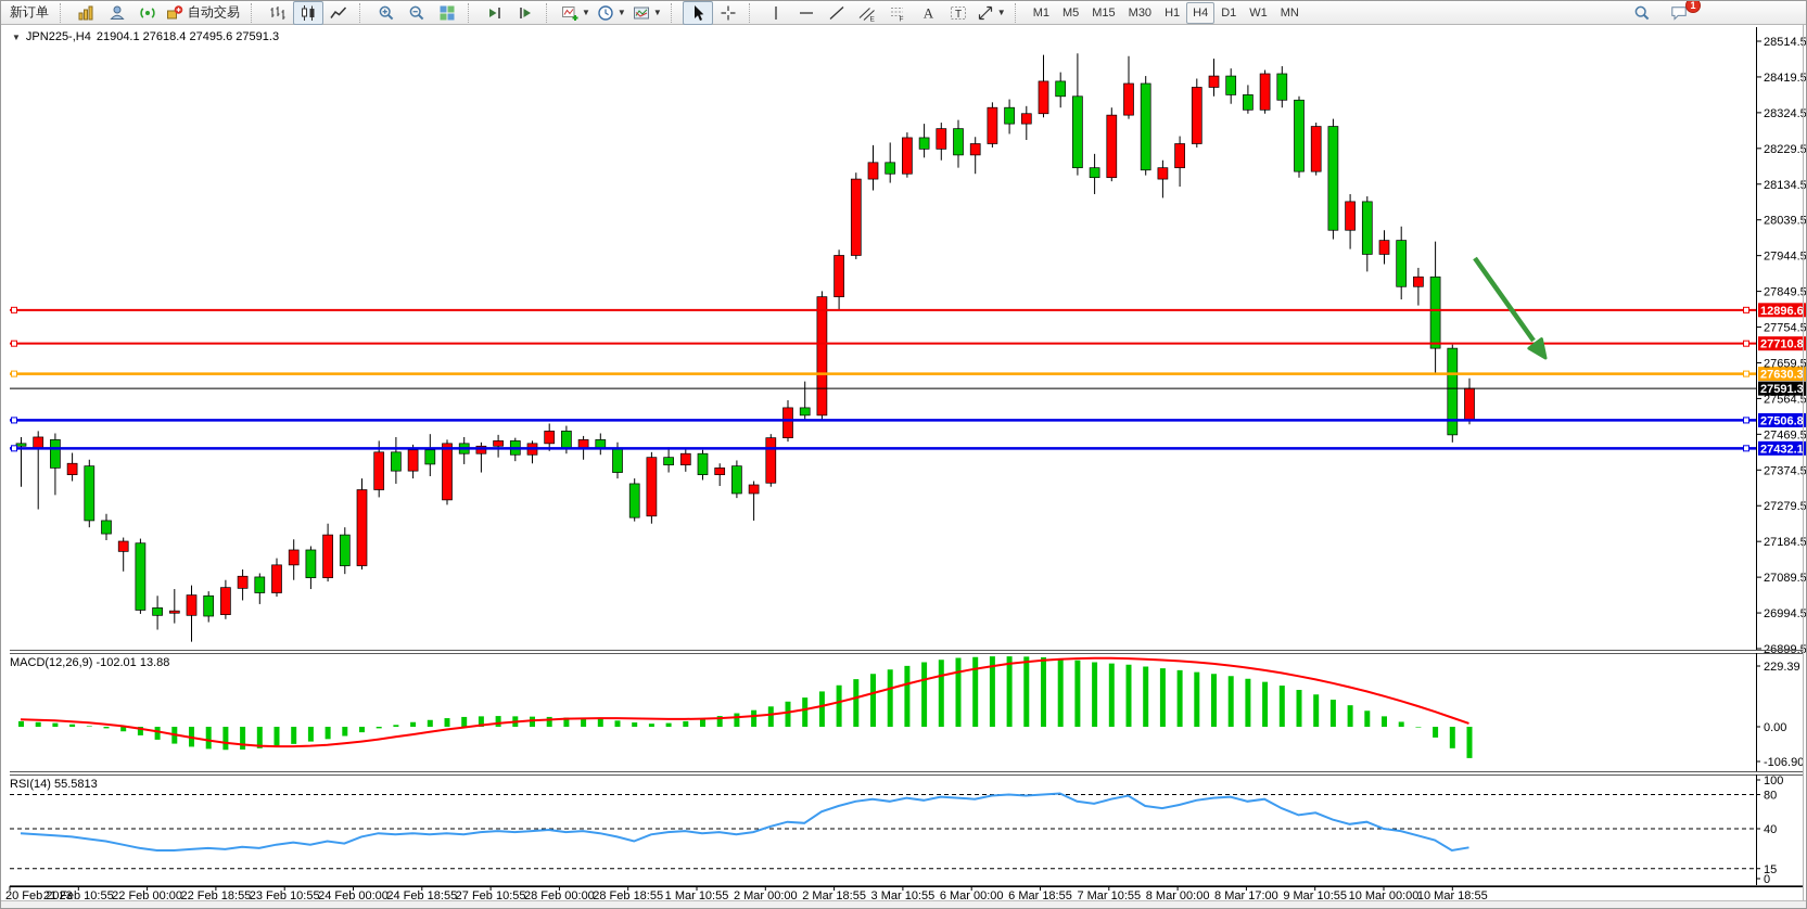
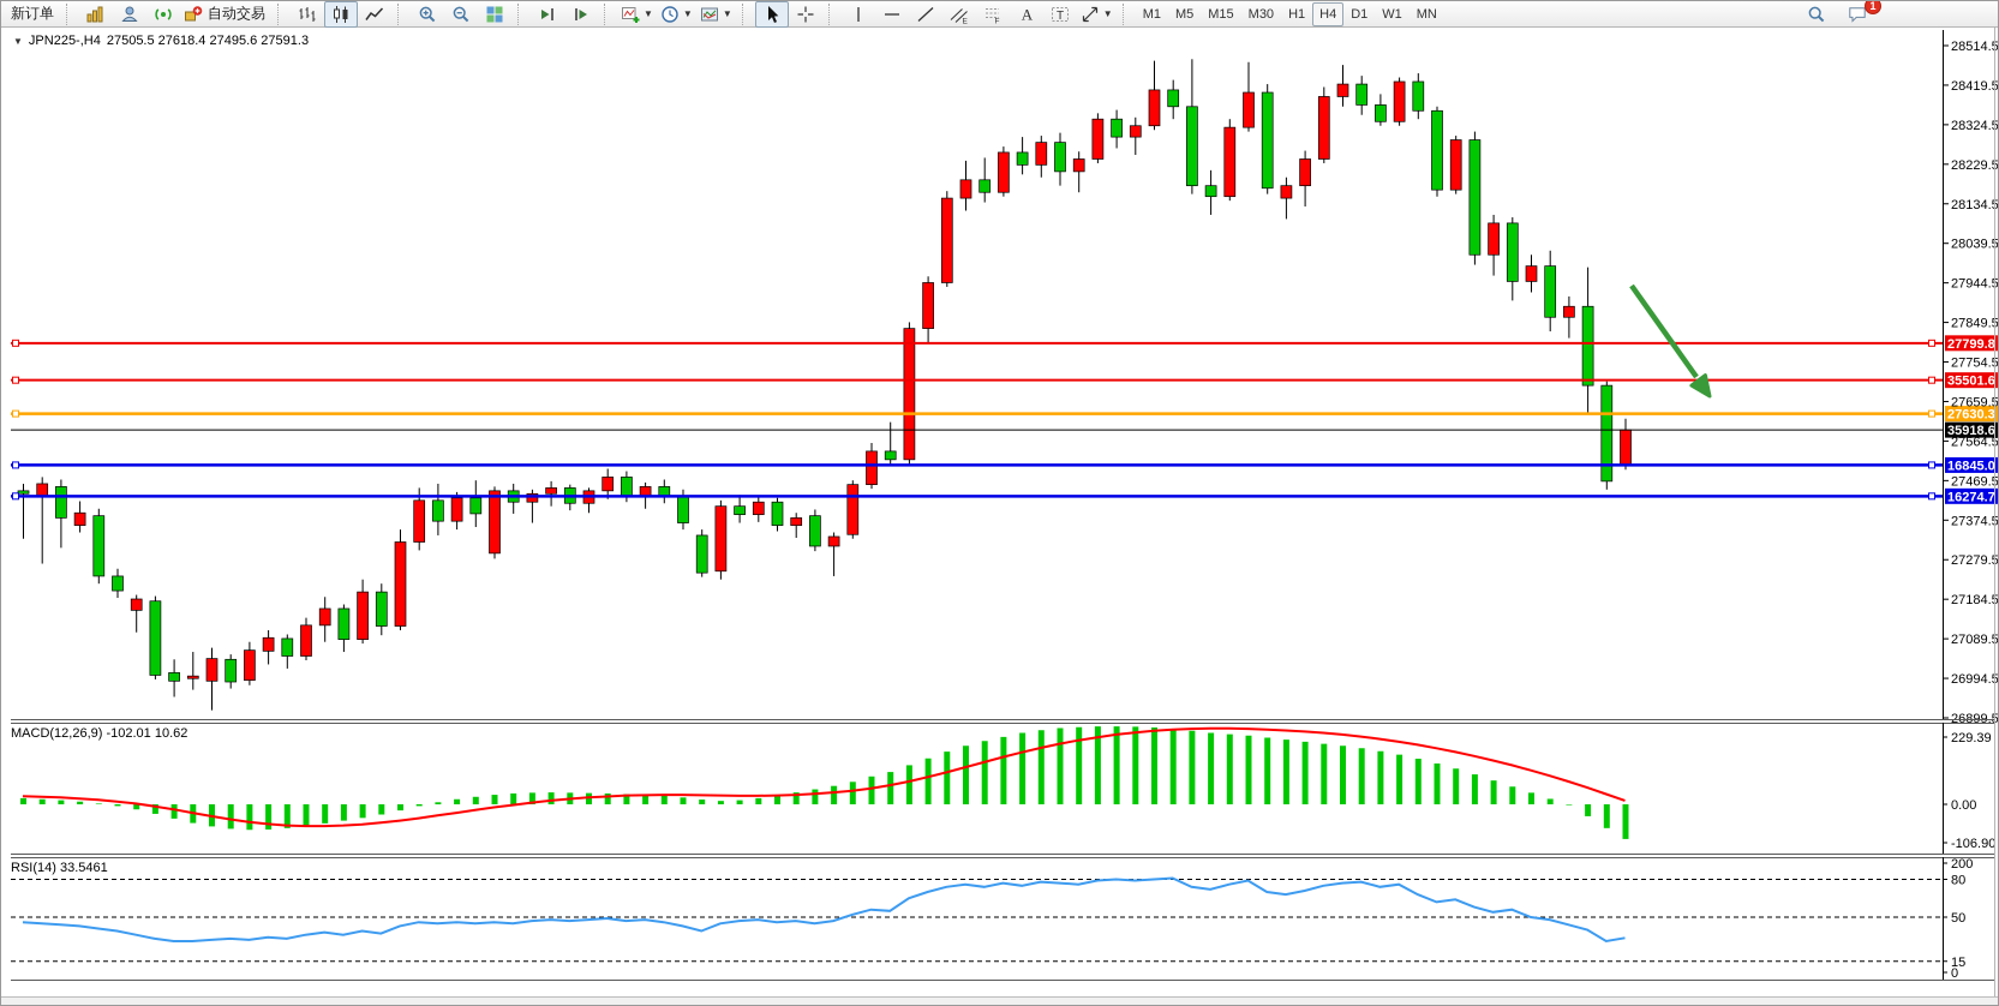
  新订单
  自动交易
  ▼
  ▼
  ▼
  A
  T
  ▼
  M1
  M5
  M15
  M30
  H1
  H4
  D1
  W1
  MN
  1
  ▼
  JPN225-,H4
- 21904.1 27618.4 27495.6 27591.3
+ 27505.5 27618.4 27495.6 27591.3
- MACD(12,26,9) -102.01 13.88
+ MACD(12,26,9) -102.01 10.62
- RSI(14) 55.5813
+ RSI(14) 33.5461
- 12896.6
+ 27799.8
- 27710.8
+ 35501.6
  27630.3
- 27591.3
+ 35918.6
- 27506.8
+ 16845.0
- 27432.1
+ 16274.7
  28514.
  28419.
  28324.
  28229.
  28134.
  28039.
  27944.
  27849.
  27754.
  27659.
  27564.
  27469.
  27374.
  27279.
  27184.
  27089.
  26994.
  229.39
  0.00
  -106.90
- 100
+ 200
  80
- 40
+ 50
  15
  0
- 20 Feb 2023
- 21 Feb 10:55
- 22 Feb 00:00
- 22 Feb 18:55
- 23 Feb 10:55
- 24 Feb 00:00
- 24 Feb 18:55
- 27 Feb 10:55
- 28 Feb 00:00
- 28 Feb 18:55
- 1 Mar 10:55
- 2 Mar 00:00
- 2 Mar 18:55
- 3 Mar 10:55
- 6 Mar 00:00
- 6 Mar 18:55
- 7 Mar 10:55
- 8 Mar 00:00
- 8 Mar 17:00
- 9 Mar 10:55
- 10 Mar 00:00
- 10 Mar 18:55
